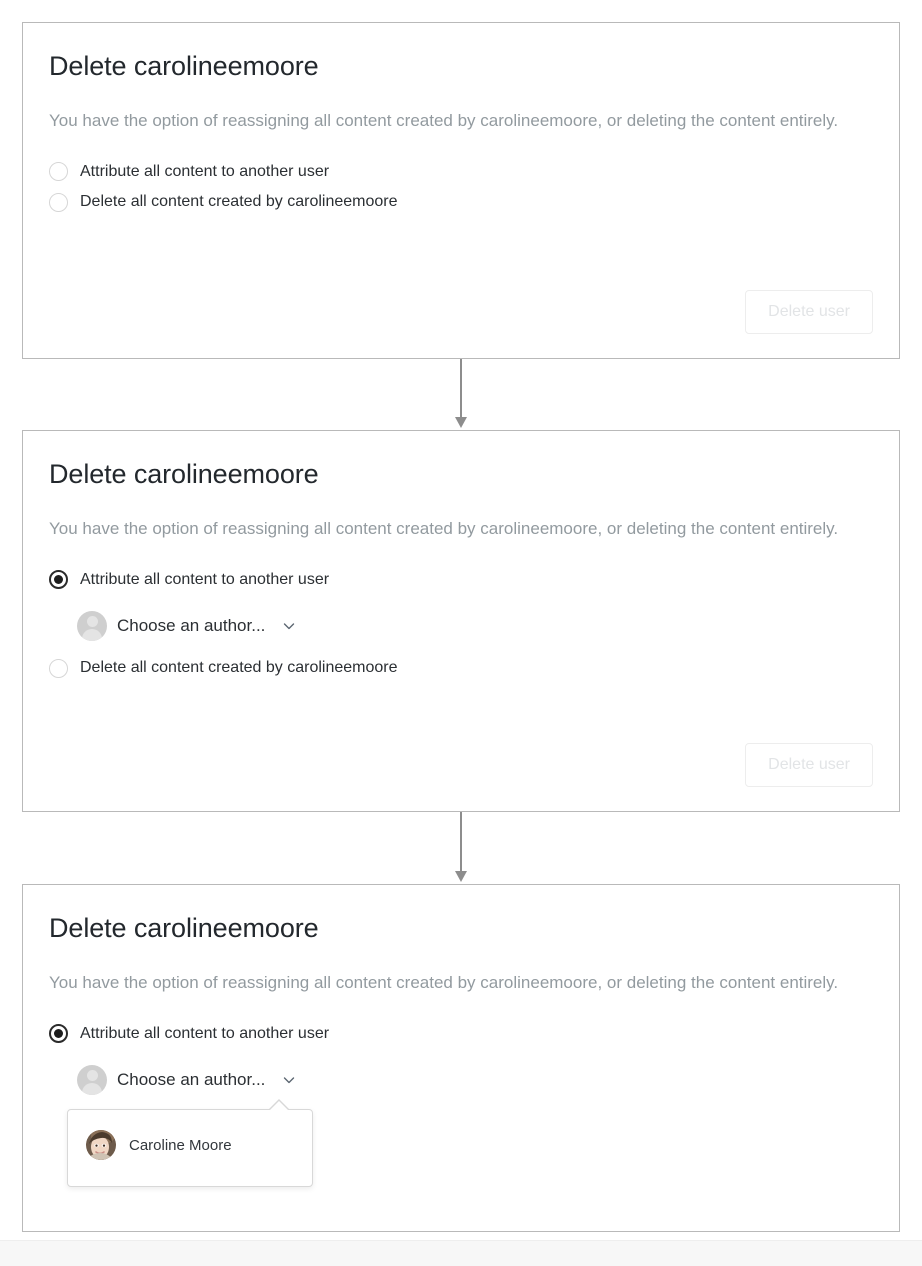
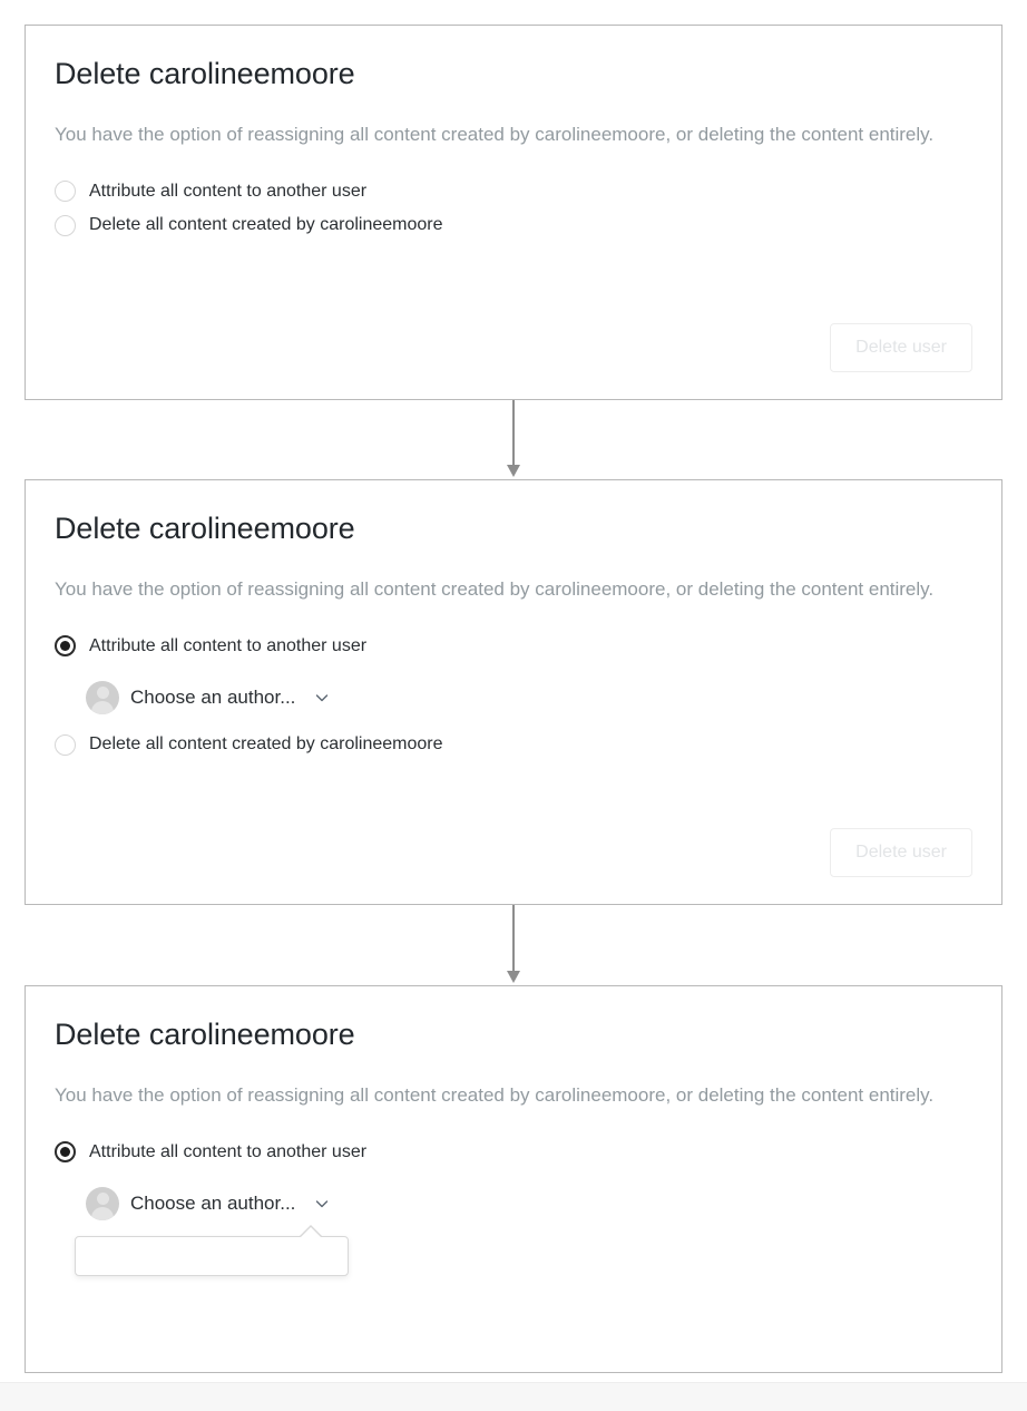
  Delete carolineemoore
  You have the option of reassigning all content created by carolineemoore, or deleting the content entirely.
  Attribute all content to another user
  Delete all content created by carolineemoore
  Delete user
  Delete carolineemoore
  You have the option of reassigning all content created by carolineemoore, or deleting the content entirely.
  Attribute all content to another user
  Choose an author...
  Delete all content created by carolineemoore
  Delete user
  Delete carolineemoore
  You have the option of reassigning all content created by carolineemoore, or deleting the content entirely.
  Attribute all content to another user
  Choose an author...
- Caroline Moore
